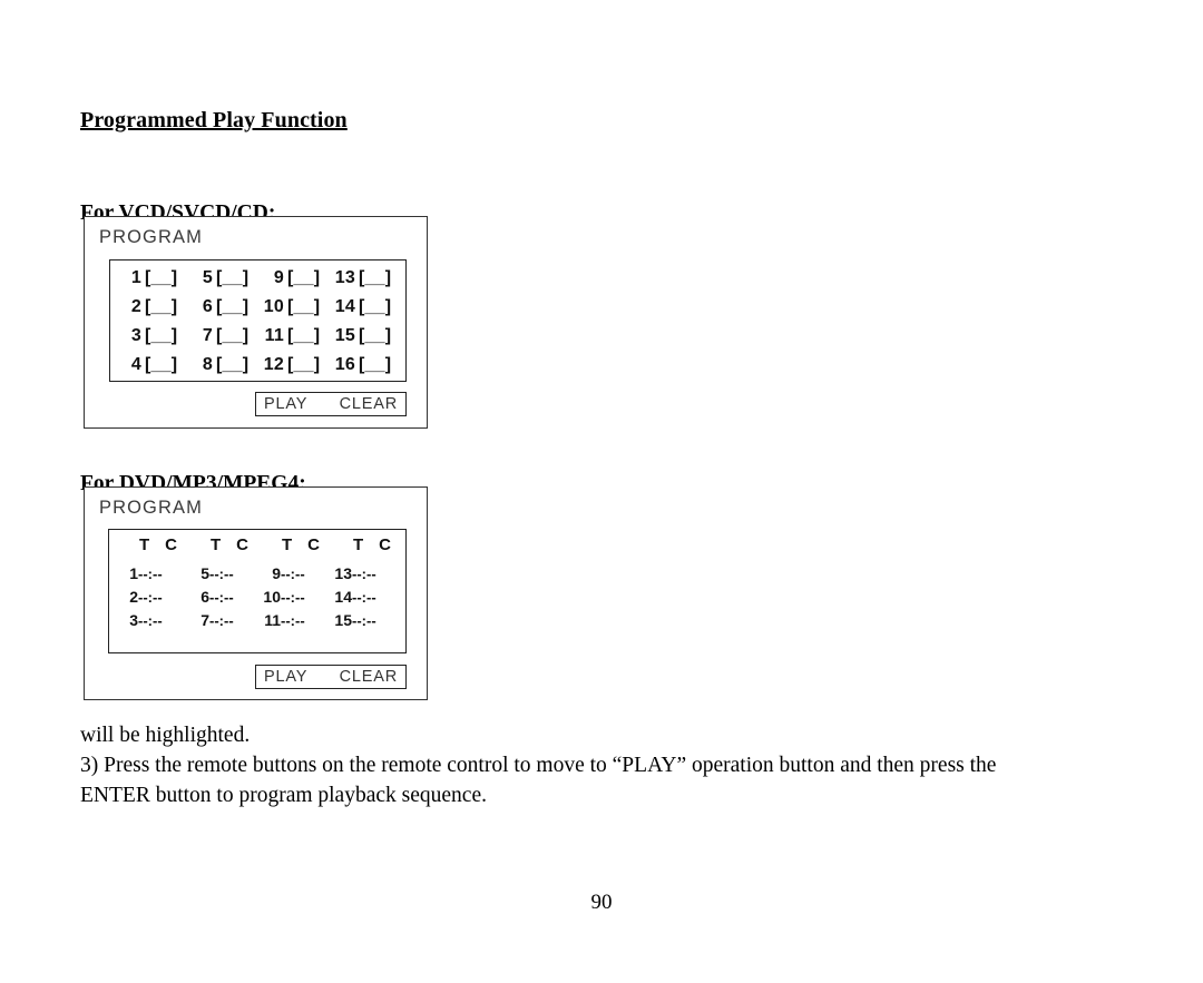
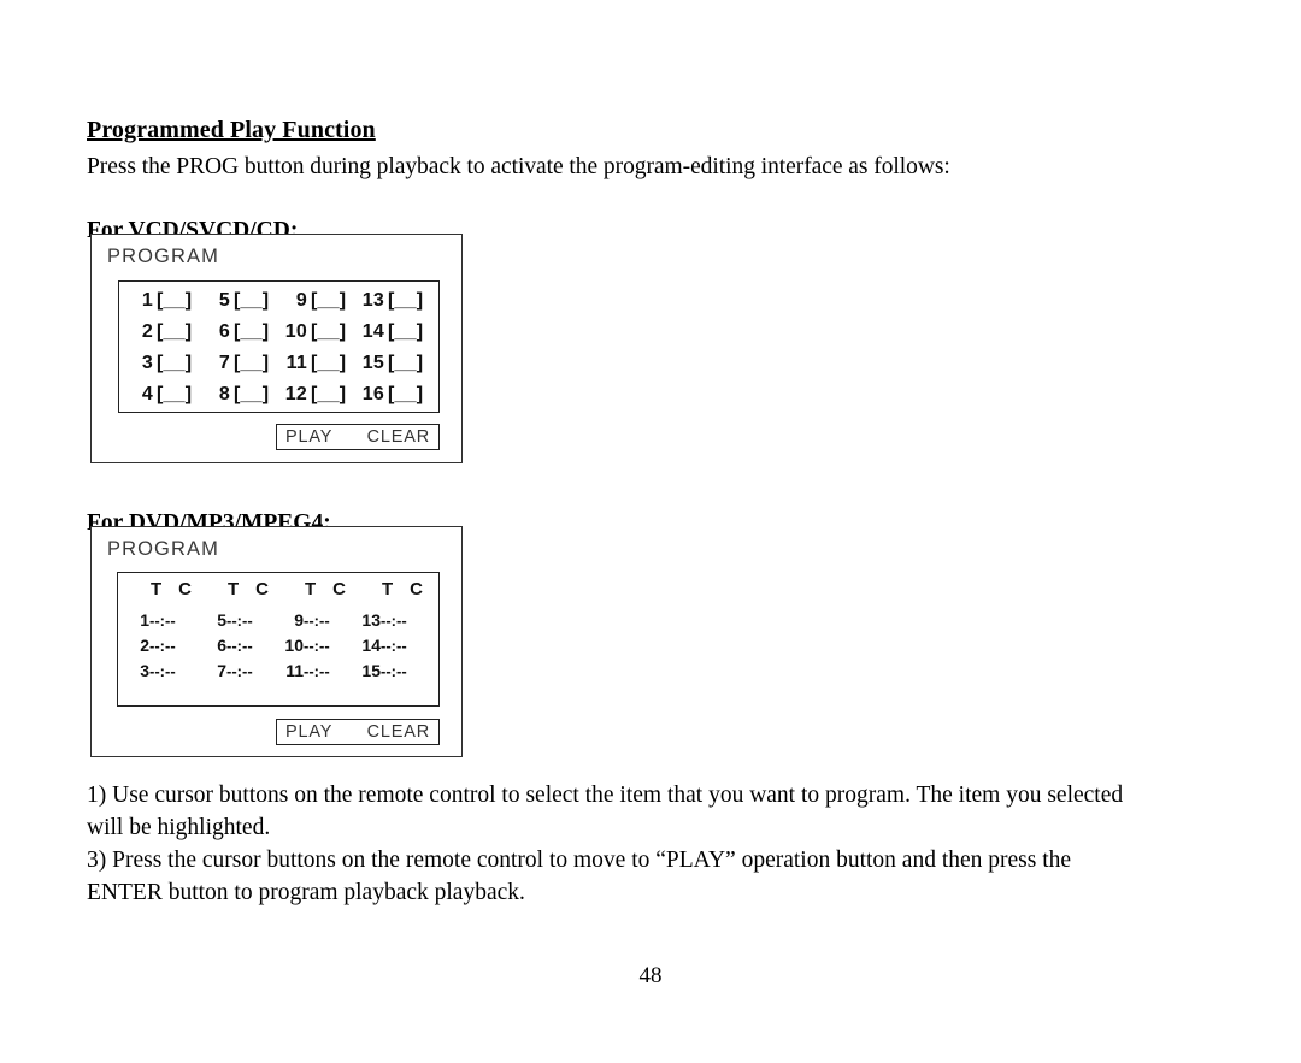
  Programmed Play Function
+ Press the PROG button during playback to activate the program-editing interface as follows:
  For VCD/SVCD/CD:
  PROGRAM
  1
  [__]
  5
  [__]
  9
  [__]
  13
  [__]
  2
  [__]
  6
  [__]
  10
  [__]
  14
  [__]
  3
  [__]
  7
  [__]
  11
  [__]
  15
  [__]
  4
  [__]
  8
  [__]
  12
  [__]
  16
  [__]
  PLAY
  CLEAR
  For DVD/MP3/MPEG4:
  PROGRAM
  T
  C
  T
  C
  T
  C
  T
  C
  1--:--
  5--:--
  9--:--
  13--:--
  2--:--
  6--:--
  10--:--
  14--:--
  3--:--
  7--:--
  11--:--
  15--:--
  PLAY
  CLEAR
+ 1) Use cursor buttons on the remote control to select the item that you want to program. The item you selected
  will be highlighted.
- 3) Press the remote buttons on the remote control to move to “PLAY” operation button and then press the
+ 3) Press the cursor buttons on the remote control to move to “PLAY” operation button and then press the
- ENTER button to program playback sequence.
+ ENTER button to program playback playback.
- 90
+ 48
